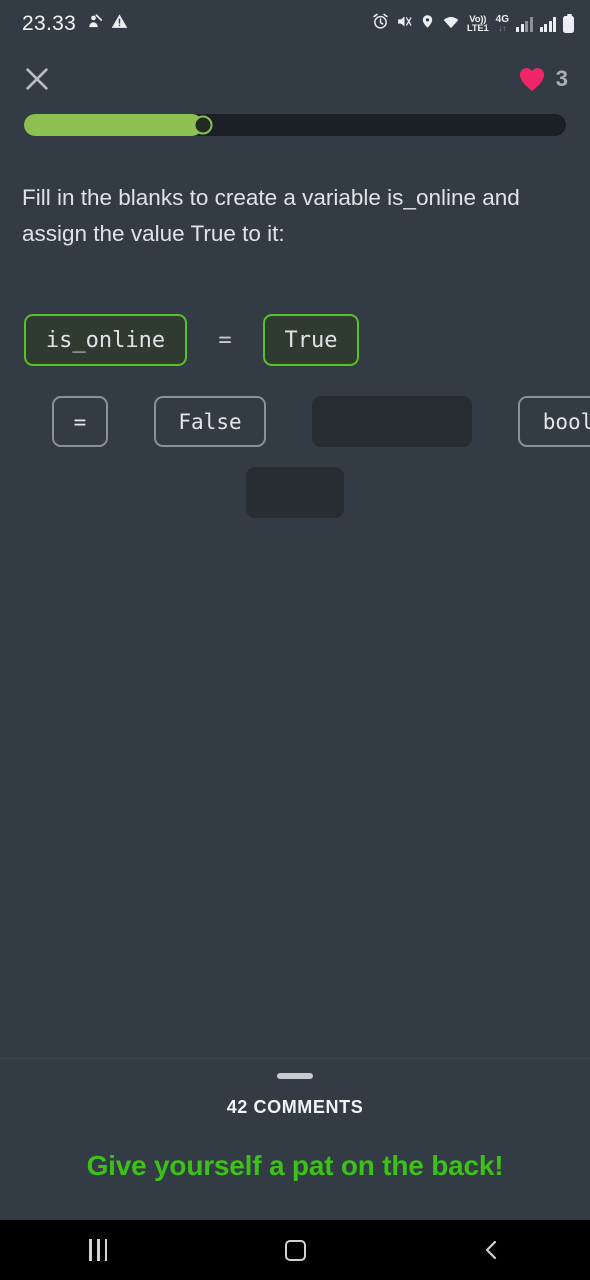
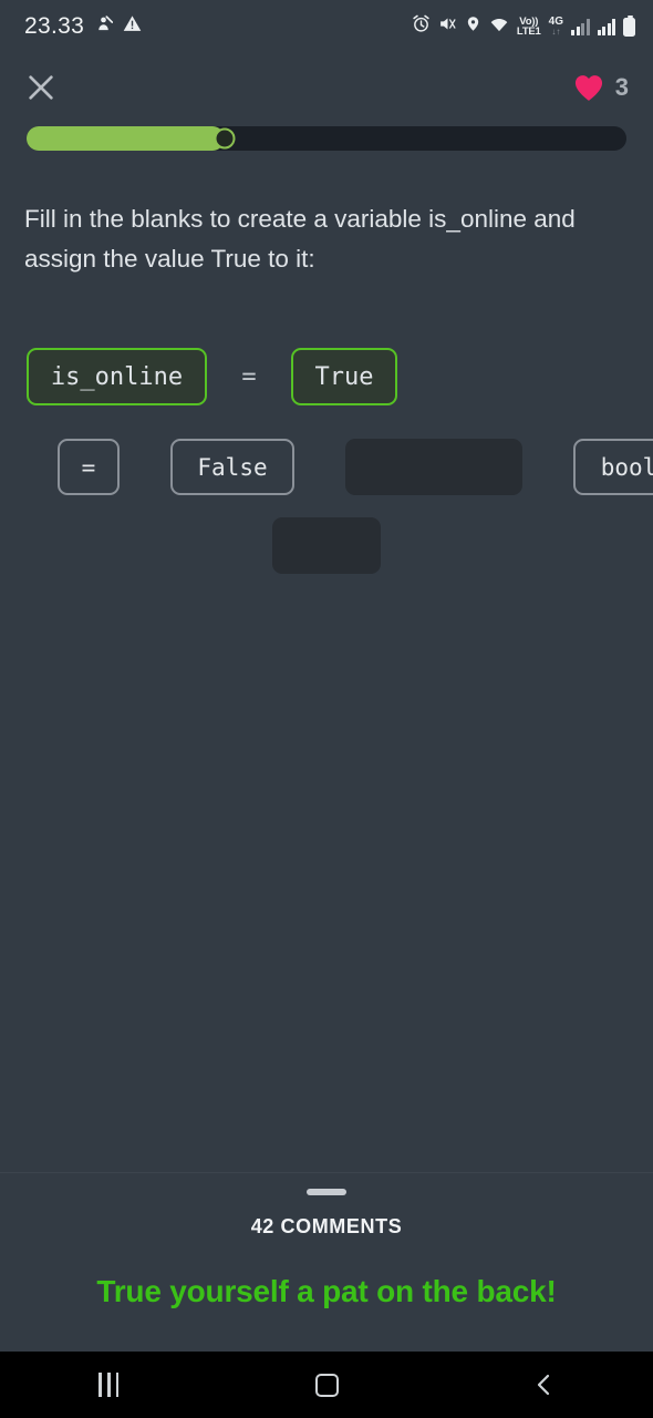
  23.33
  Vo))
  LTE1
  4G
  ↓↑
  3
  Fill in the blanks to create a variable is_online and assign the value True to it:
  is_online
  =
  True
  =
  False
  bool
  42 COMMENTS
- Give yourself a pat on the back!
+ True yourself a pat on the back!
